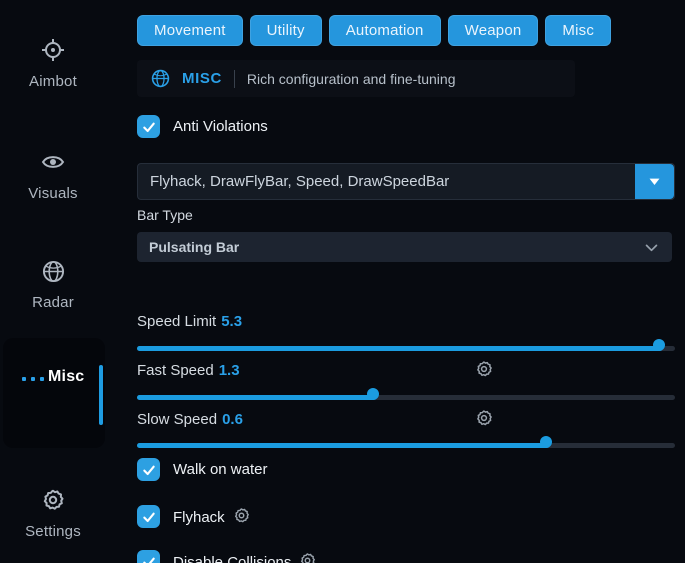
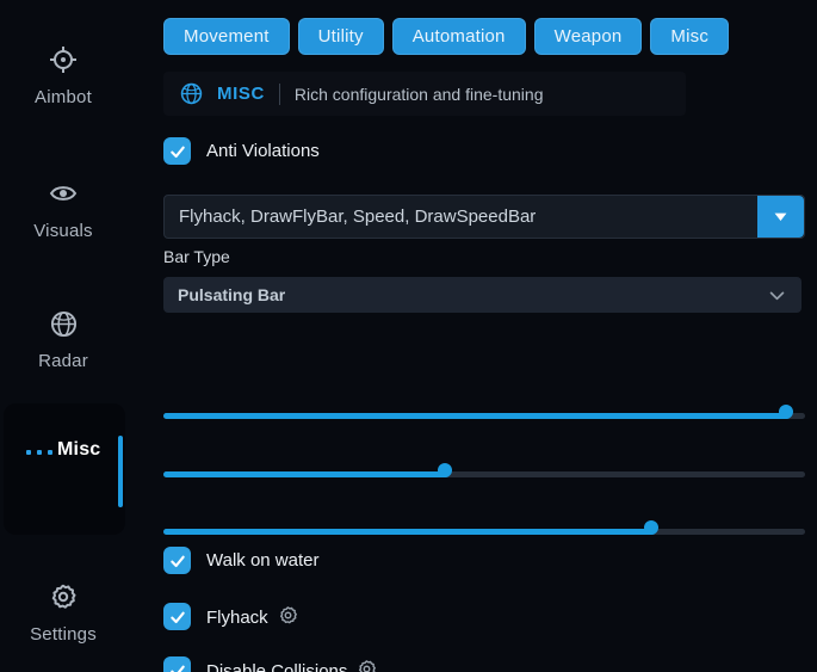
  Aimbot
  Visuals
  Radar
  Misc
  Settings
  Movement
  Utility
  Automation
  Weapon
  Misc
  MISC
  Rich configuration and fine-tuning
  Anti Violations
  Flyhack, DrawFlyBar, Speed, DrawSpeedBar
  Bar Type
  Pulsating Bar
- Speed Limit 5.3
- Fast Speed 1.3
- Slow Speed 0.6
  Walk on water
  Flyhack
